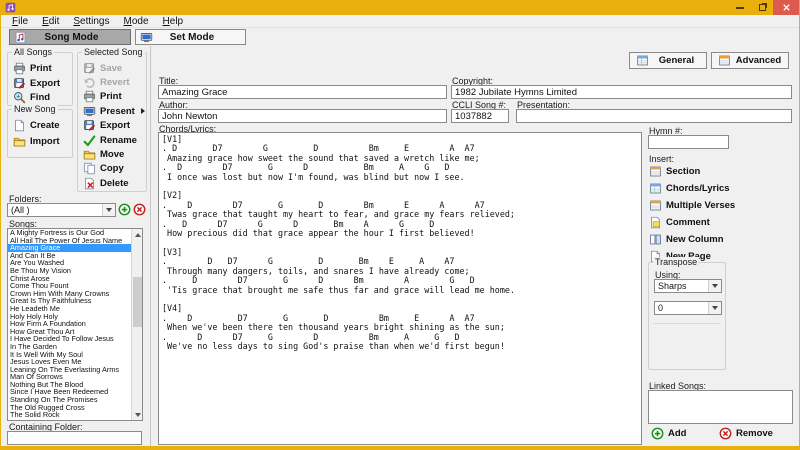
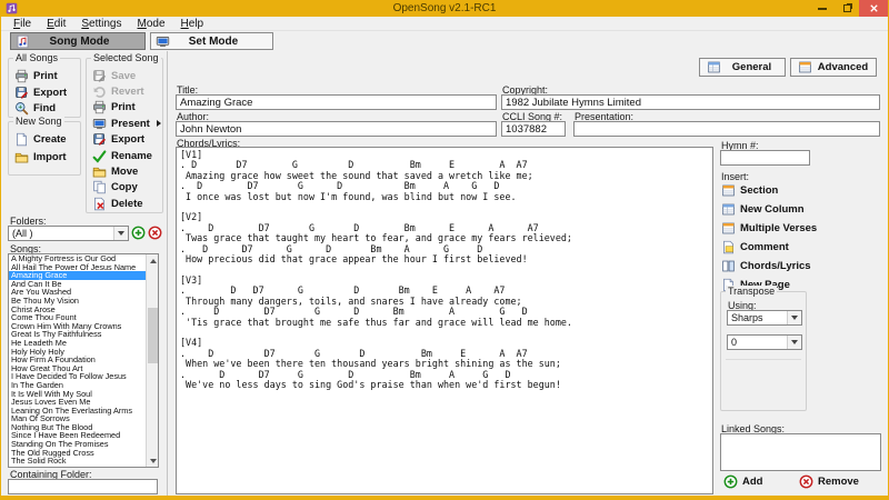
+ OpenSong v2.1-RC1
  File
  Edit
  Settings
  Mode
  Help
  Song Mode
  Set Mode
  All Songs
  Print
  Export
  Find
  New Song
  Create
  Import
  Selected Song
  Save
  Revert
  Print
  Present
  Export
  Rename
  Move
  Copy
  Delete
  Folders:
  (All )
  Songs:
  A Mighty Fortress is Our God
  All Hail The Power Of Jesus Name
  Amazing Grace
  And Can It Be
  Are You Washed
  Be Thou My Vision
  Christ Arose
  Come Thou Fount
  Crown Him With Many Crowns
  Great Is Thy Faithfulness
  He Leadeth Me
  Holy Holy Holy
  How Firm A Foundation
  How Great Thou Art
  I Have Decided To Follow Jesus
  In The Garden
  It Is Well With My Soul
  Jesus Loves Even Me
  Leaning On The Everlasting Arms
  Man Of Sorrows
  Nothing But The Blood
  Since I Have Been Redeemed
  Standing On The Promises
  The Old Rugged Cross
  The Solid Rock
  Containing Folder:
  General
  Advanced
  Title:
  Amazing Grace
  Copyright:
  1982 Jubilate Hymns Limited
  Author:
  John Newton
  CCLI Song #:
  1037882
  Presentation:
  Chords/Lyrics:
  [V1]
  . D D7 G D Bm E A A7
  Amazing grace how sweet the sound that saved a wretch like me;
  . D D7 G D Bm A G D
  I once was lost but now I'm found, was blind but now I see.
  [V2]
  . D D7 G D Bm E A A7
  Twas grace that taught my heart to fear, and grace my fears relieved;
  . D D7 G D Bm A G D
  How precious did that grace appear the hour I first believed!
  [V3]
  . D D7 G D Bm E A A7
  Through many dangers, toils, and snares I have already come;
  . D D7 G D Bm A G D
  'Tis grace that brought me safe thus far and grace will lead me home.
  [V4]
  . D D7 G D Bm E A A7
  When we've been there ten thousand years bright shining as the sun;
  . D D7 G D Bm A G D
  We've no less days to sing God's praise than when we'd first begun!
  Hymn #:
  Insert:
  Section
- Chords/Lyrics
+ New Column
  Multiple Verses
  Comment
- New Column
+ Chords/Lyrics
  Transpose
  Using:
  Sharps
  0
  Linked Songs:
  Add
  Remove
